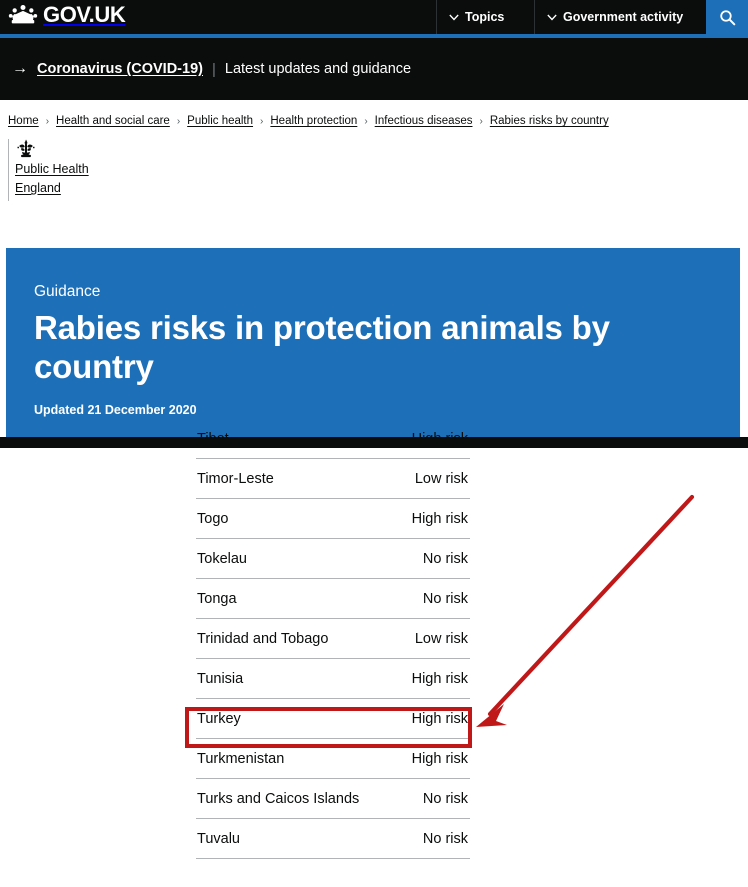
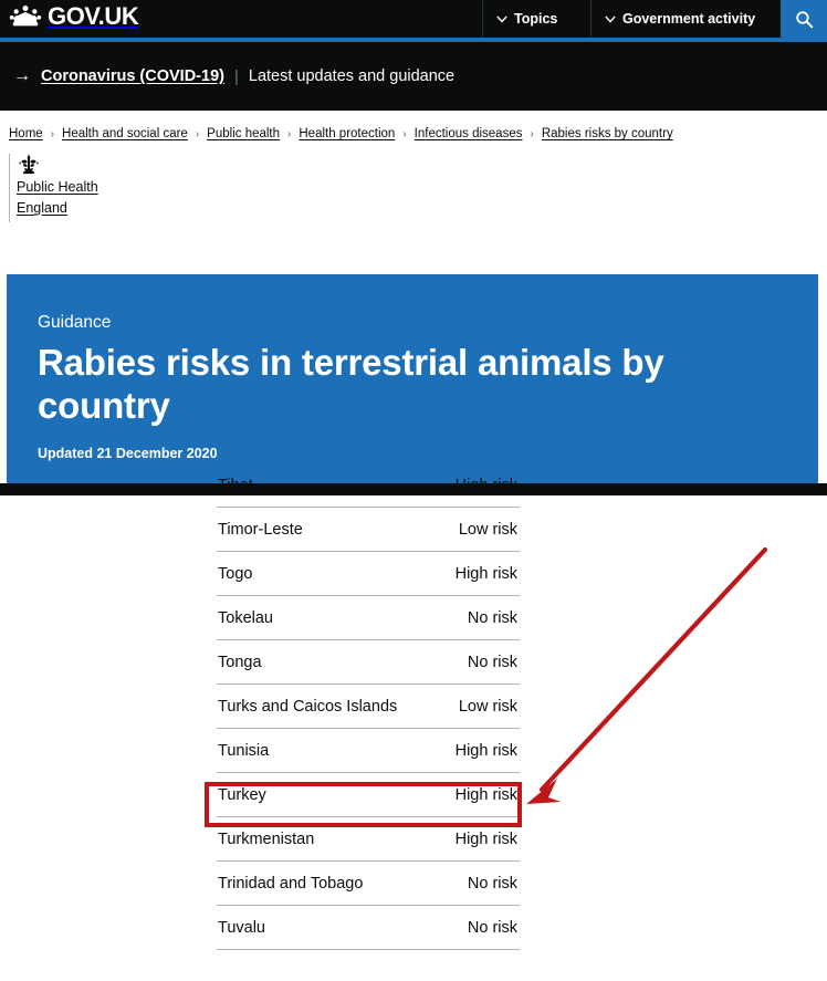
  GOV.UK
  Topics
  Government activity
  →
  Coronavirus (COVID-19)
  |
  Latest updates and guidance
  Home
  ›
  Health and social care
  ›
  Public health
  ›
  Health protection
  ›
  Infectious diseases
  ›
  Rabies risks by country
  Public Health
  England
  Guidance
- Rabies risks in protection animals by country
+ Rabies risks in terrestrial animals by country
  Updated 21 December 2020
  Timor-Leste
  Low risk
  Togo
  High risk
  Tokelau
  No risk
  Tonga
  No risk
- Trinidad and Tobago
+ Turks and Caicos Islands
  Low risk
  Tunisia
  High risk
  Turkey
  High risk
  Turkmenistan
  High risk
- Turks and Caicos Islands
+ Trinidad and Tobago
  No risk
  Tuvalu
  No risk
